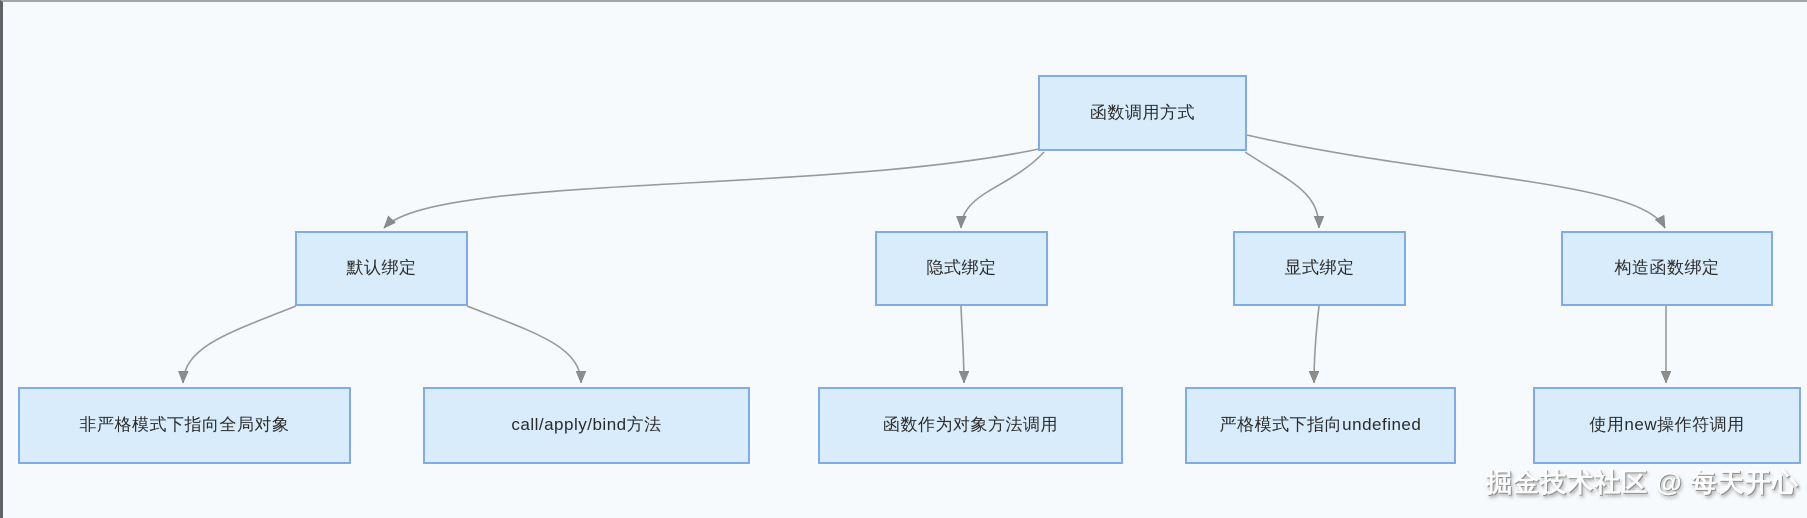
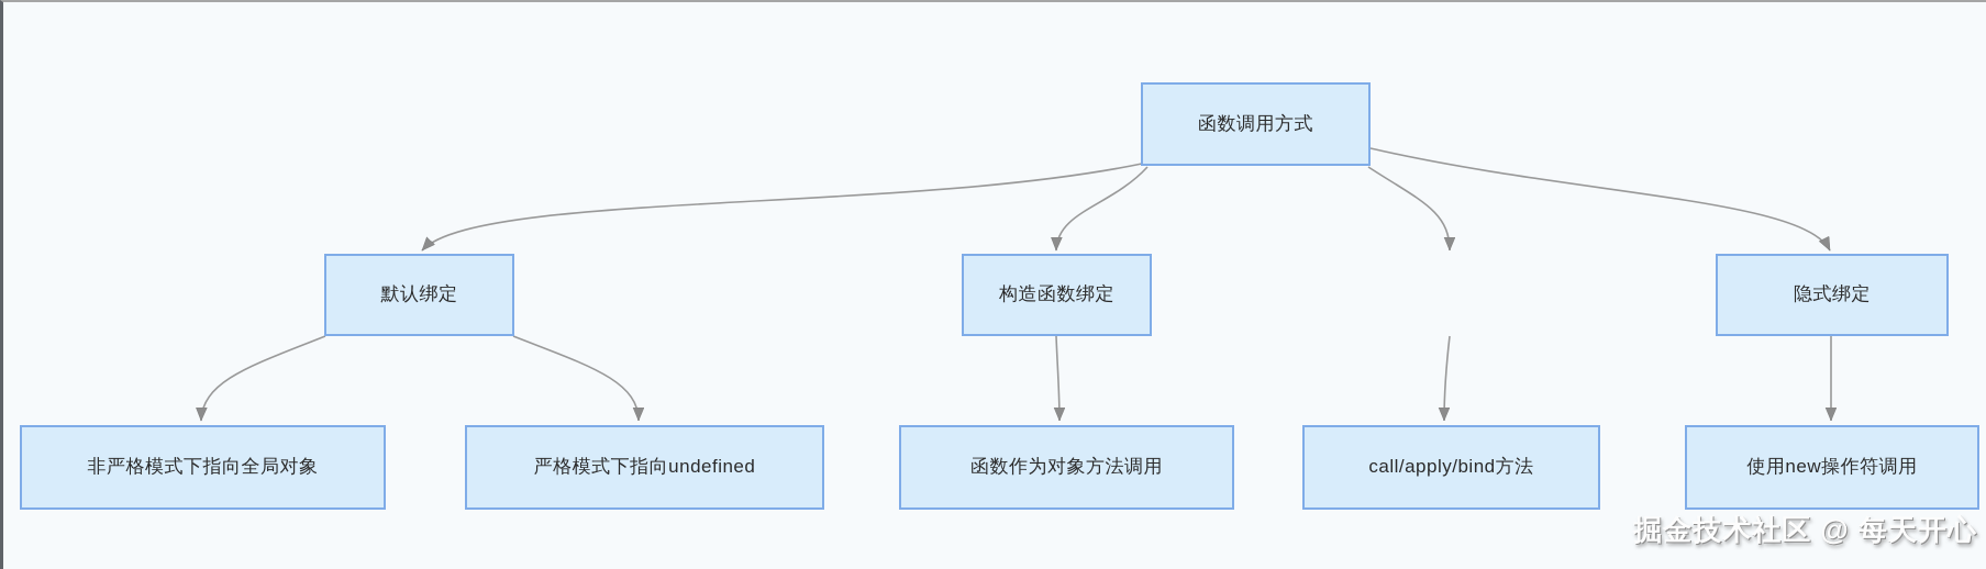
  函数调用方式
  默认绑定
- 隐式绑定
+ 构造函数绑定
- 显式绑定
- 构造函数绑定
+ 隐式绑定
  非严格模式下指向全局对象
- call/apply/bind方法
+ 严格模式下指向undefined
  函数作为对象方法调用
- 严格模式下指向undefined
+ call/apply/bind方法
  使用new操作符调用
  掘金技术社区 @ 每天开心
